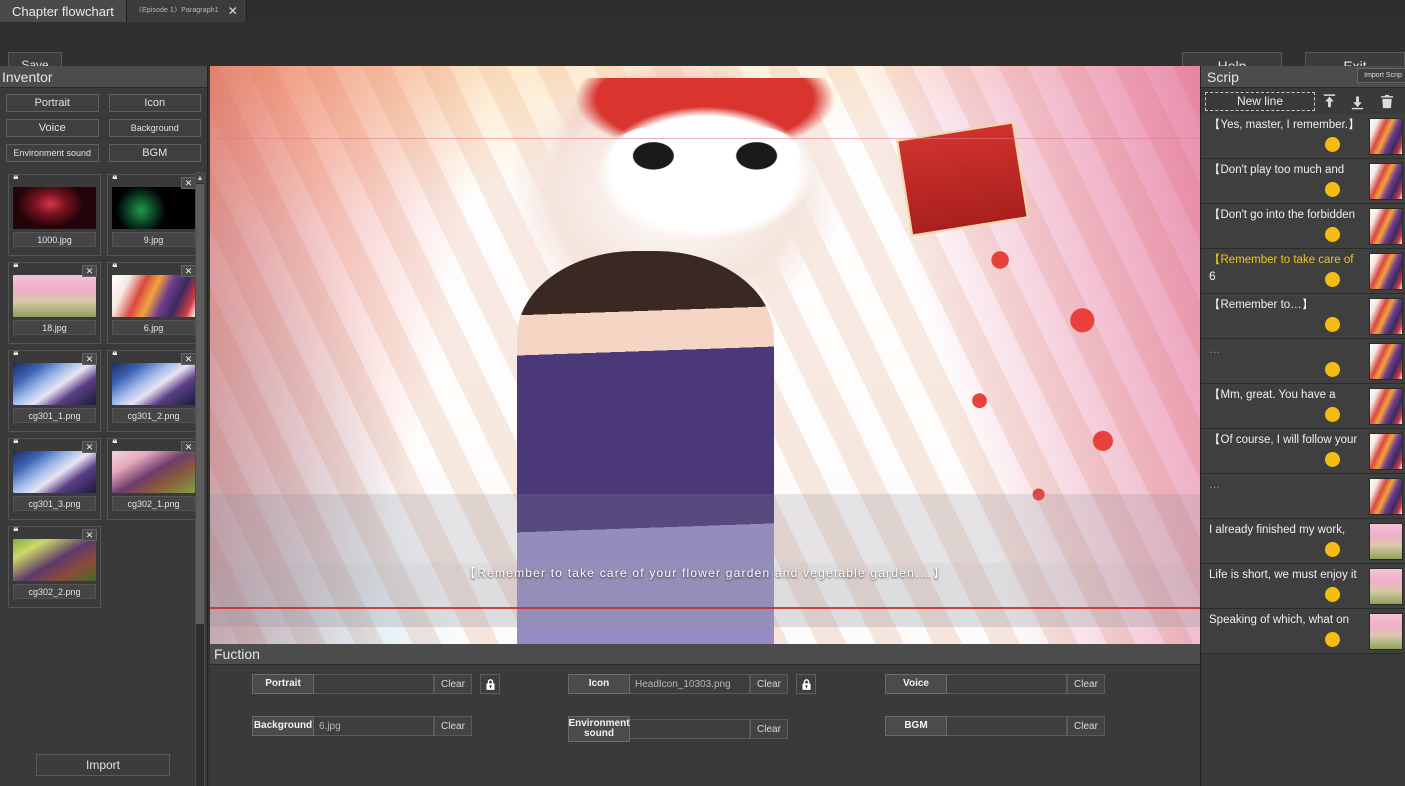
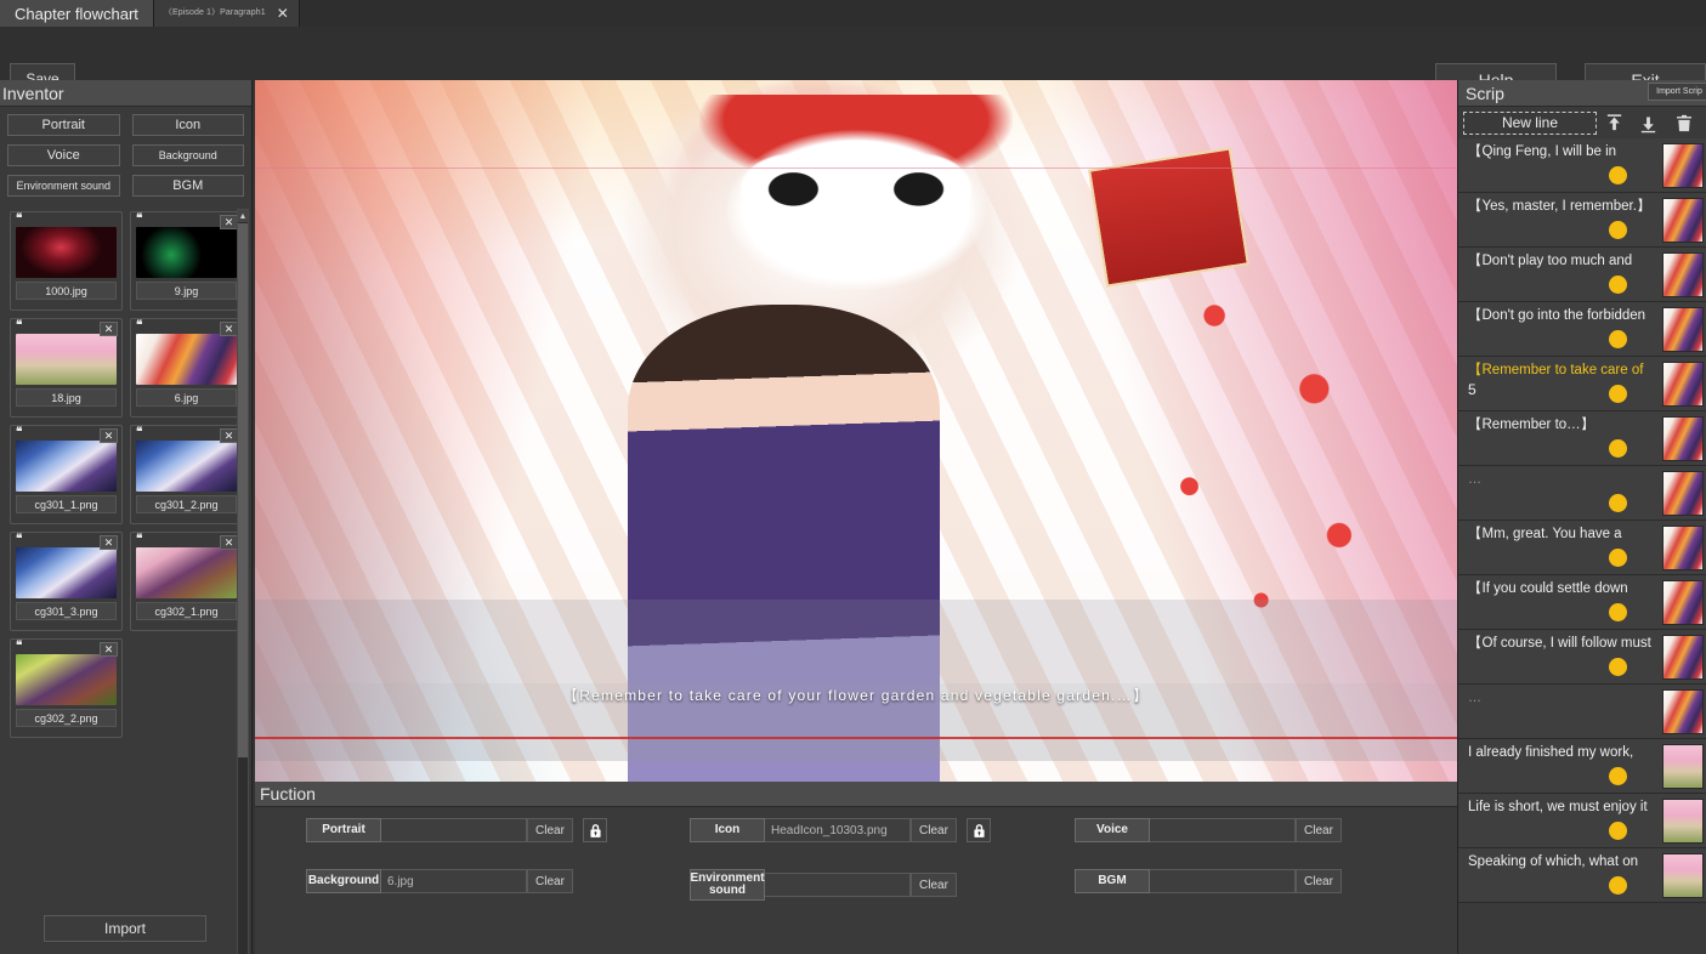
  Chapter flowchart
  ✕
  Save
  Inventor
  Portrait
  Icon
  Voice
  Background
  Environment sound
  BGM
  ❝
  1000.jpg
  ❝
  ✕
  9.jpg
  ❝
  ✕
  18.jpg
  ❝
  ✕
  6.jpg
  ❝
  ✕
  cg301_1.png
  ❝
  ✕
  cg301_2.png
  ❝
  ✕
  cg301_3.png
  ❝
  ✕
  cg302_1.png
  ❝
  ✕
  cg302_2.png
  Import
  【Remember to take care of your flower garden and vegetable garden.…】
  Fuction
  Portrait
  Clear
  Icon
  HeadIcon_10303.png
  Clear
  Voice
  Clear
  Background
  6.jpg
  Clear
  Environment
  sound
  Clear
  BGM
  Clear
  Scrip
  New line
+ 【Qing Feng, I will be in
  【Yes, master, I remember.】
  【Don't play too much and
  【Don't go into the forbidden
  【Remember to take care of
- 6
+ 5
  【Remember to…】
  …
  【Mm, great. You have a
+ 【If you could settle down
- 【Of course, I will follow your
+ 【Of course, I will follow must
  …
  I already finished my work,
  Life is short, we must enjoy it
  Speaking of which, what on
